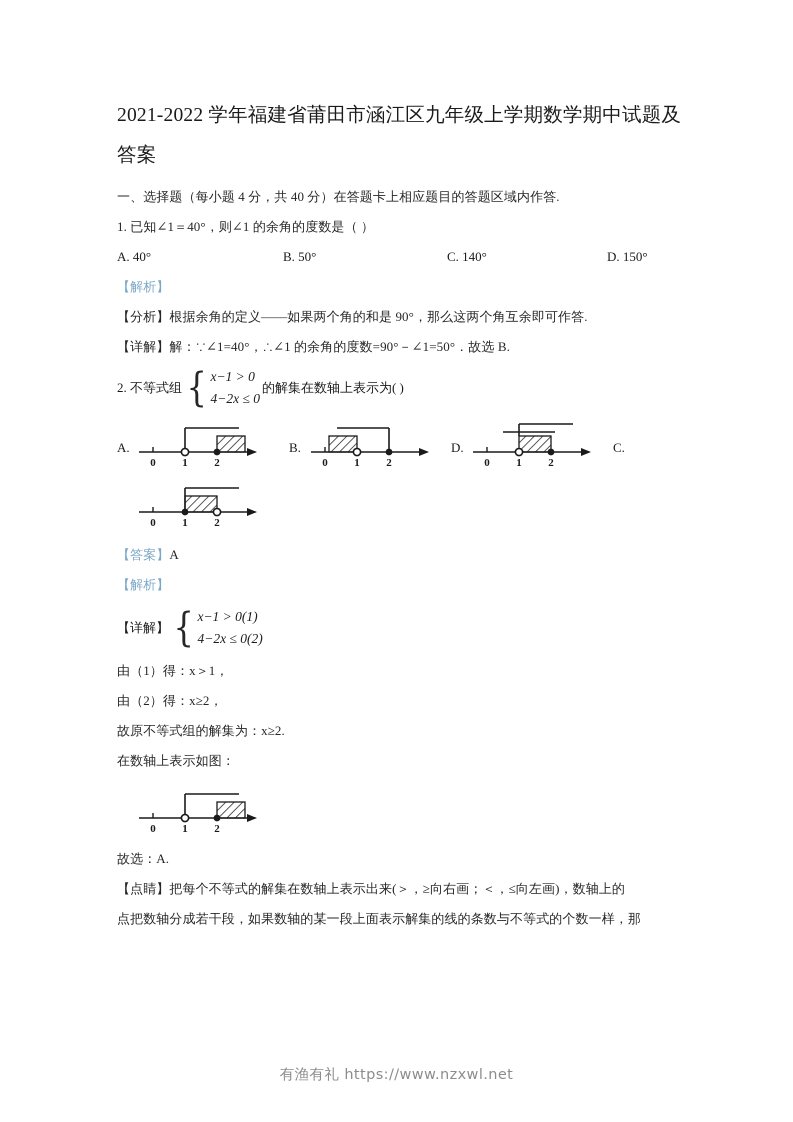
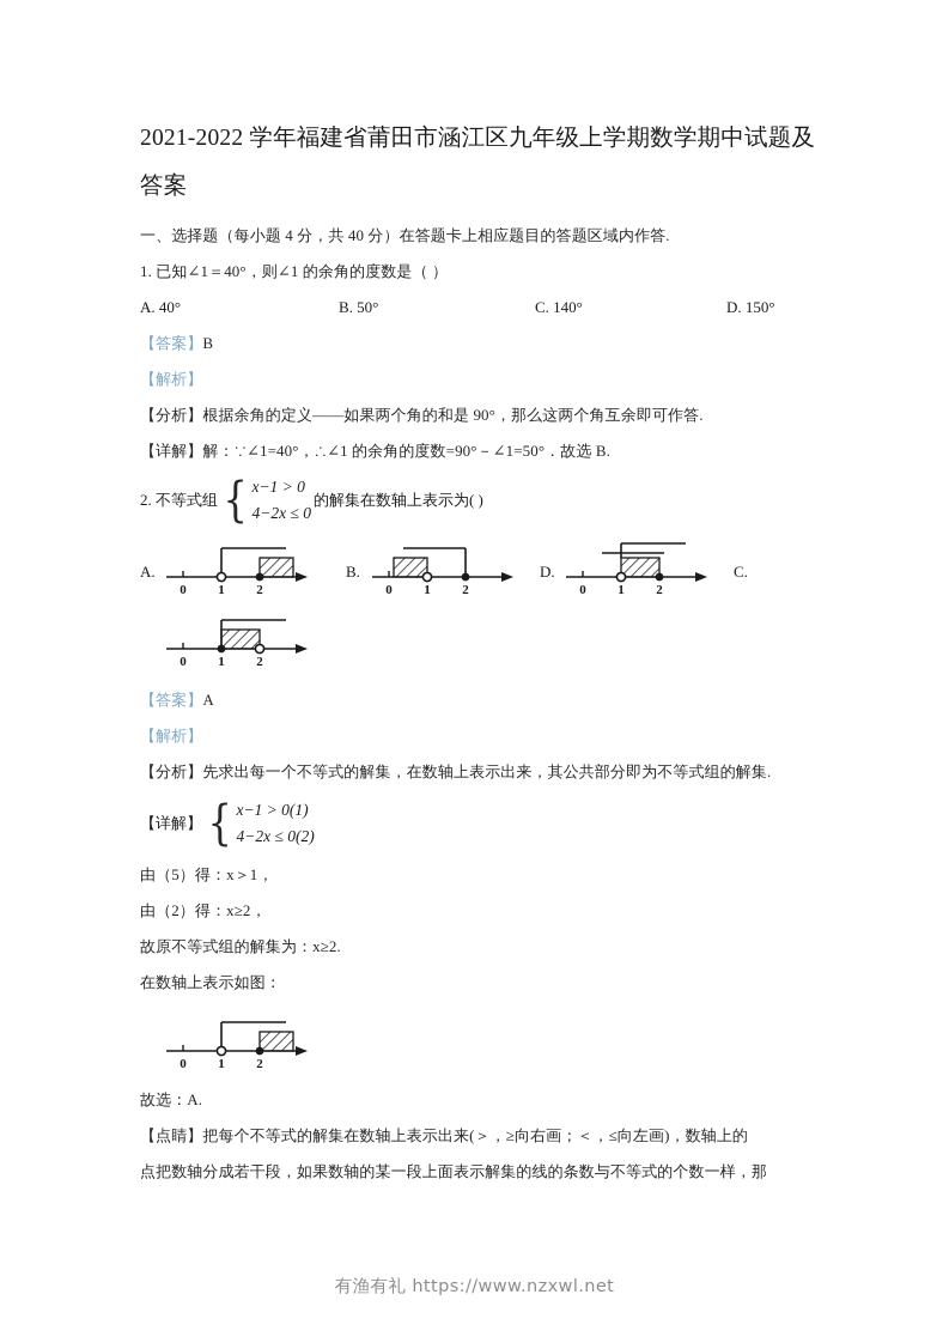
  2021-2022 学年福建省莆田市涵江区九年级上学期数学期中试题及答案
  一、选择题（每小题 4 分，共 40 分）在答题卡上相应题目的答题区域内作答.
  1. 已知∠1＝40°，则∠1 的余角的度数是（ ）
  A. 40°
  B. 50°
  C. 140°
  D. 150°
+ 【答案】B
  【解析】
  【分析】根据余角的定义——如果两个角的和是 90°，那么这两个角互余即可作答.
  【详解】解：∵∠1=40°，∴∠1 的余角的度数=90°－∠1=50°．故选 B.
  2. 不等式组
  {
  x−1 > 0
  4−2x ≤ 0
  的解集在数轴上表示为( )
  A.
  0
  1
  2
  B.
  0
  1
  2
  D.
  0
  1
  2
  C.
  0
  1
  2
  【答案】A
  【解析】
+ 【分析】先求出每一个不等式的解集，在数轴上表示出来，其公共部分即为不等式组的解集.
  【详解】
  {
  x−1 > 0(1)
  4−2x ≤ 0(2)
- 由（1）得：x＞1，
+ 由（5）得：x＞1，
  由（2）得：x≥2，
  故原不等式组的解集为：x≥2.
  在数轴上表示如图：
  0
  1
  2
  故选：A.
  【点睛】把每个不等式的解集在数轴上表示出来(＞，≥向右画；＜，≤向左画)，数轴上的
  点把数轴分成若干段，如果数轴的某一段上面表示解集的线的条数与不等式的个数一样，那
  有渔有礼 https://www.nzxwl.net
